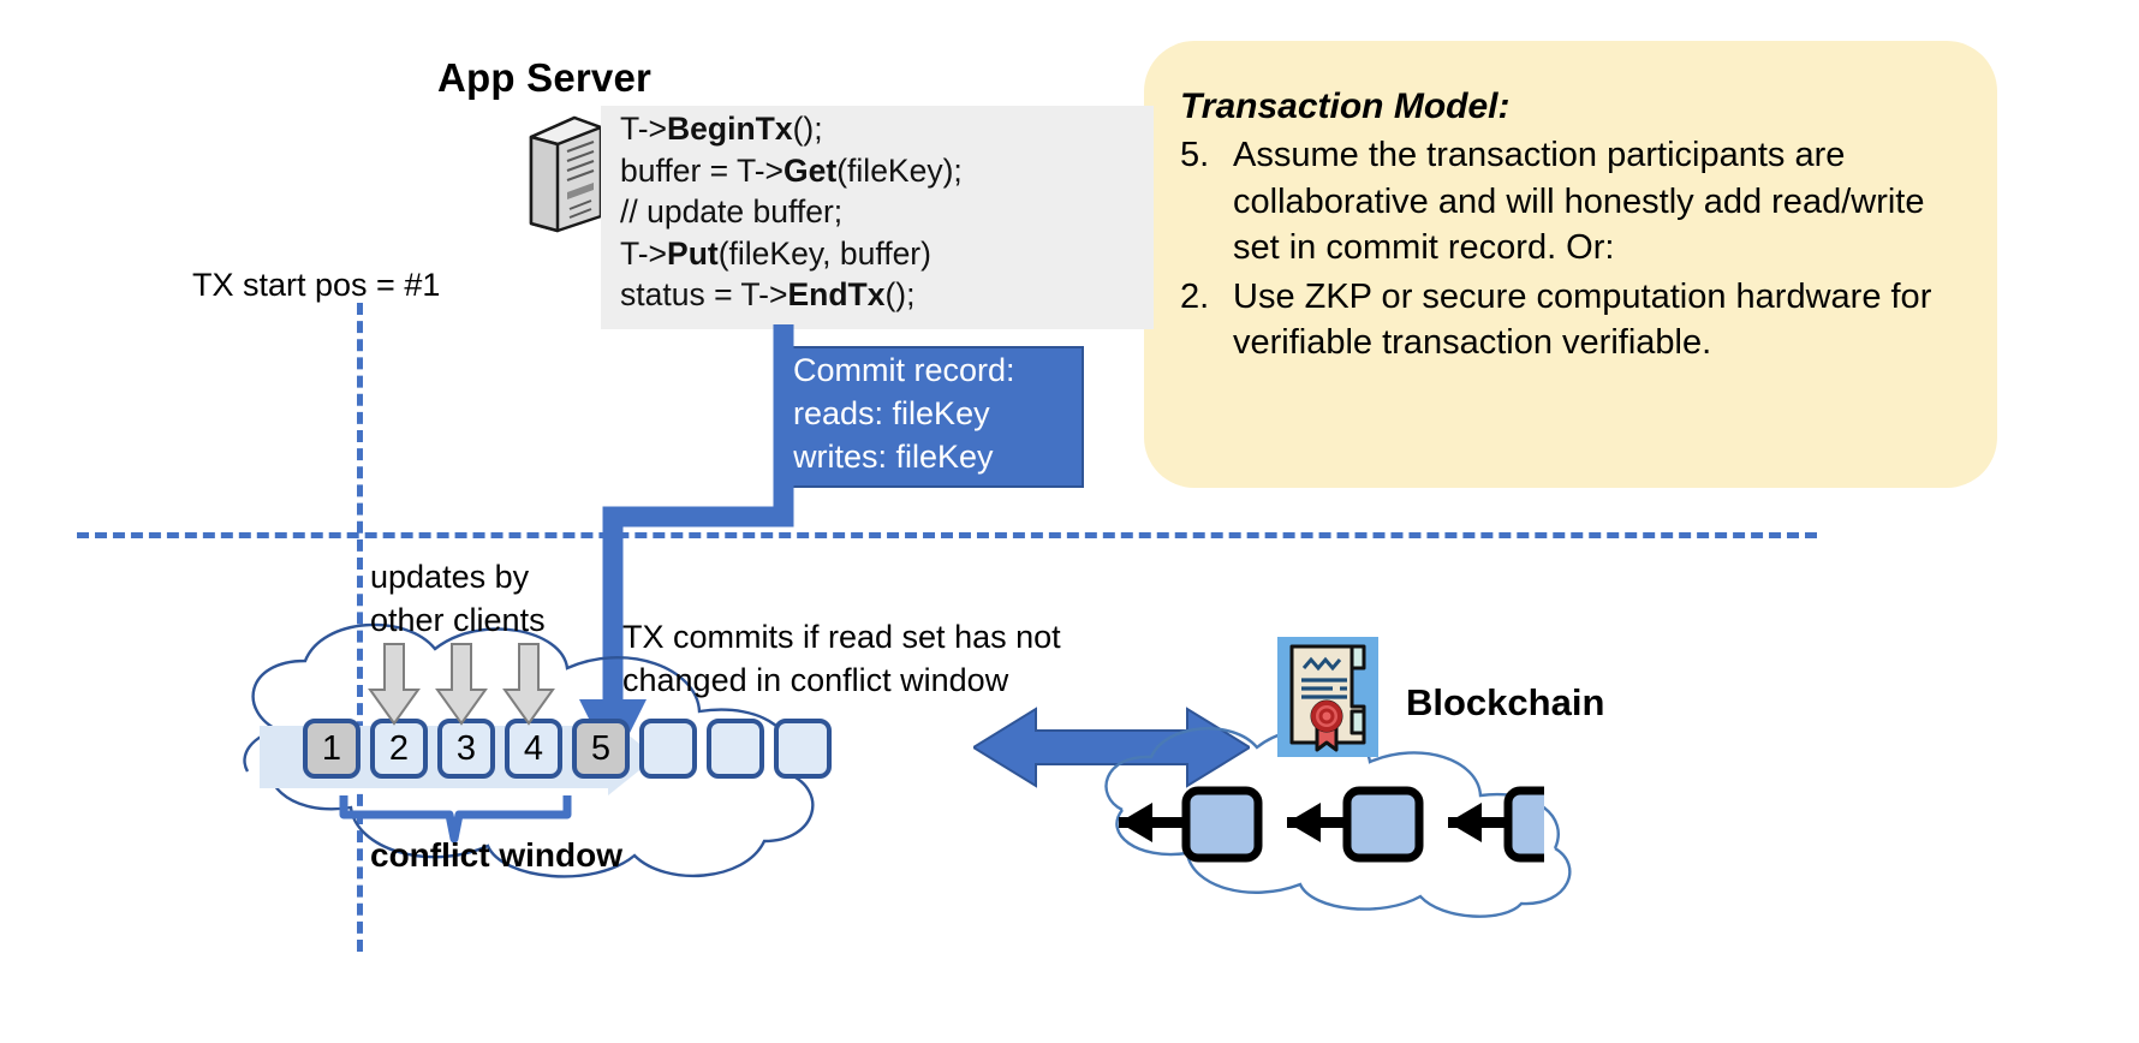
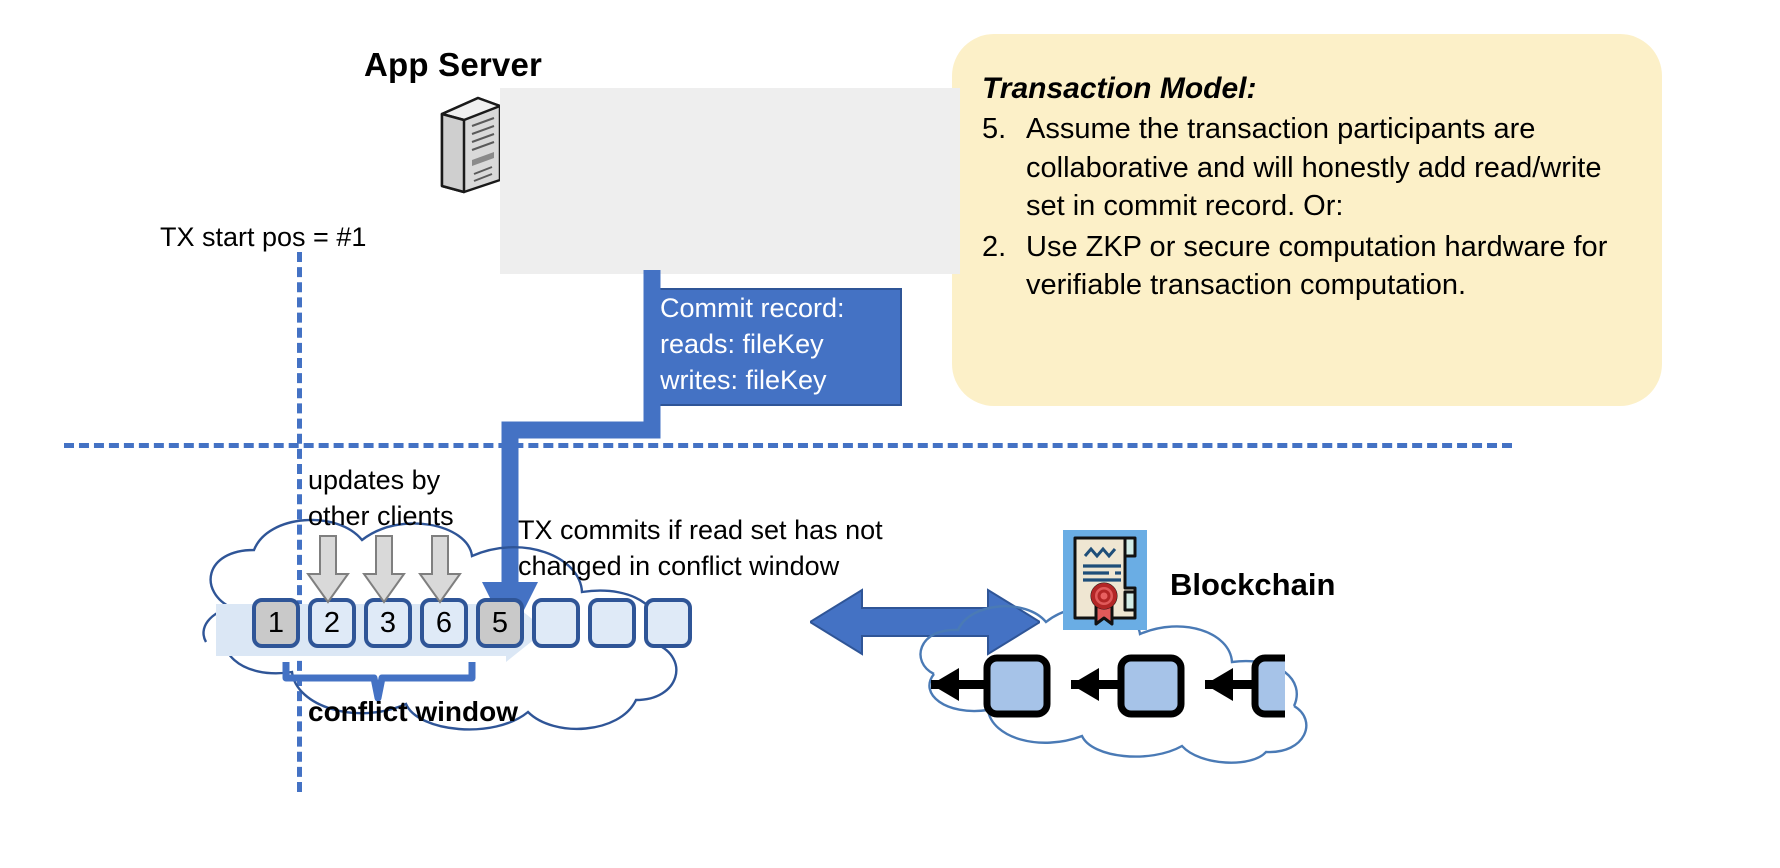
  Transaction Model:
  5.
  Assume the transaction participants are collaborative and will honestly add read/write set in commit record. Or:
  2.
- Use ZKP or secure computation hardware for verifiable transaction verifiable.
+ Use ZKP or secure computation hardware for verifiable transaction computation.
  App Server
- T->BeginTx();
- buffer = T->Get(fileKey);
- // update buffer;
- T->Put(fileKey, buffer)
- status = T->EndTx();
  TX start pos = #1
  Commit record:
  reads: fileKey
  writes: fileKey
  1
  2
  3
- 4
+ 6
  5
  updates by
  other clients
  TX commits if read set has not
  changed in conflict window
  conflict window
  Blockchain
